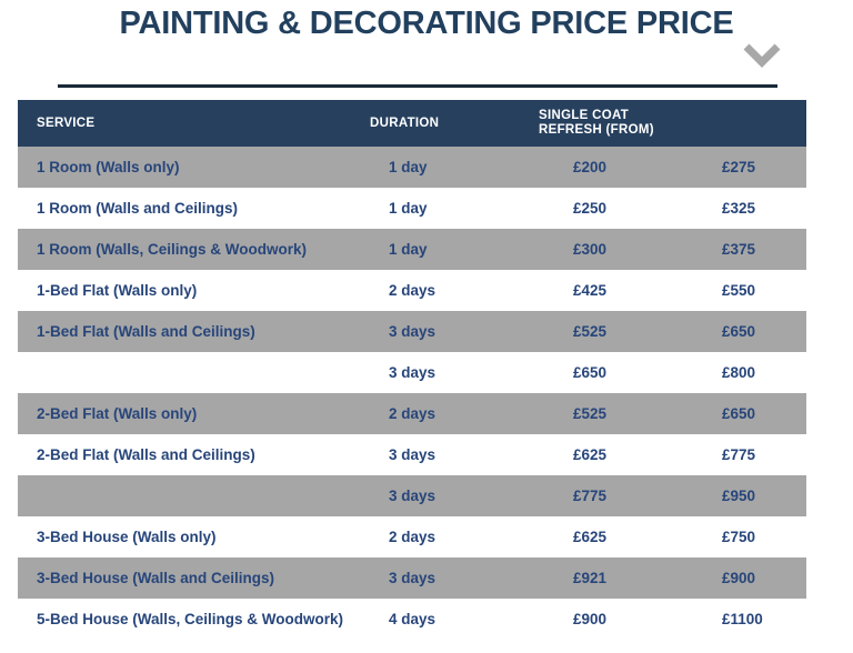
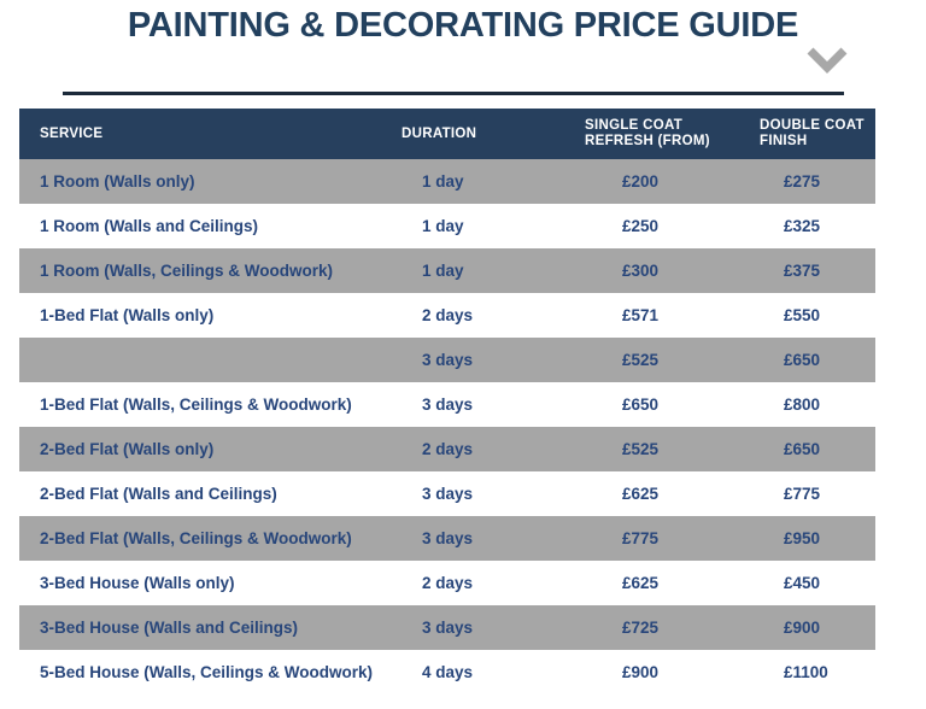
- PAINTING & DECORATING PRICE PRICE
+ PAINTING & DECORATING PRICE GUIDE
  SERVICE
  DURATION
  SINGLE COAT
  REFRESH (FROM)
+ DOUBLE COAT
+ FINISH
  1 Room (Walls only)
  1 day
  £200
  £275
  1 Room (Walls and Ceilings)
  1 day
  £250
  £325
  1 Room (Walls, Ceilings & Woodwork)
  1 day
  £300
  £375
  1-Bed Flat (Walls only)
  2 days
- £425
+ £571
  £550
- 1-Bed Flat (Walls and Ceilings)
  3 days
  £525
  £650
+ 1-Bed Flat (Walls, Ceilings & Woodwork)
  3 days
  £650
  £800
  2-Bed Flat (Walls only)
  2 days
  £525
  £650
  2-Bed Flat (Walls and Ceilings)
  3 days
  £625
  £775
+ 2-Bed Flat (Walls, Ceilings & Woodwork)
  3 days
  £775
  £950
  3-Bed House (Walls only)
  2 days
  £625
- £750
+ £450
  3-Bed House (Walls and Ceilings)
  3 days
- £921
+ £725
  £900
  5-Bed House (Walls, Ceilings & Woodwork)
  4 days
  £900
  £1100
